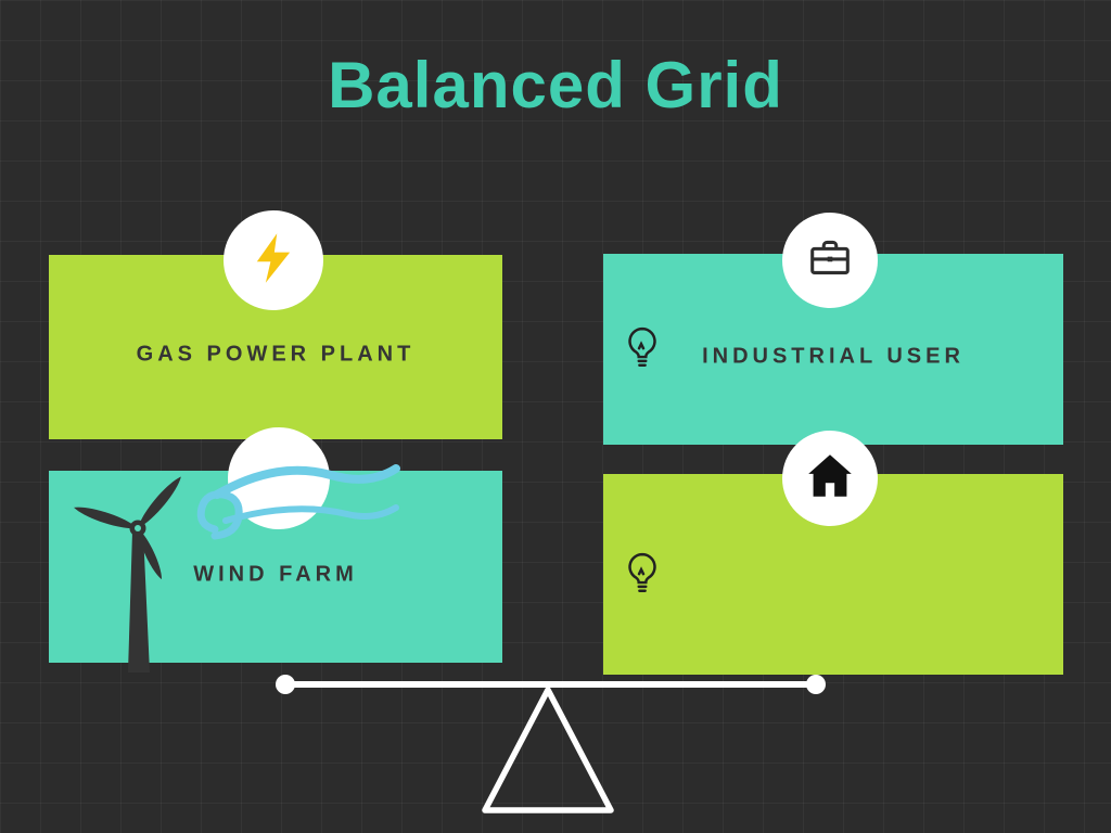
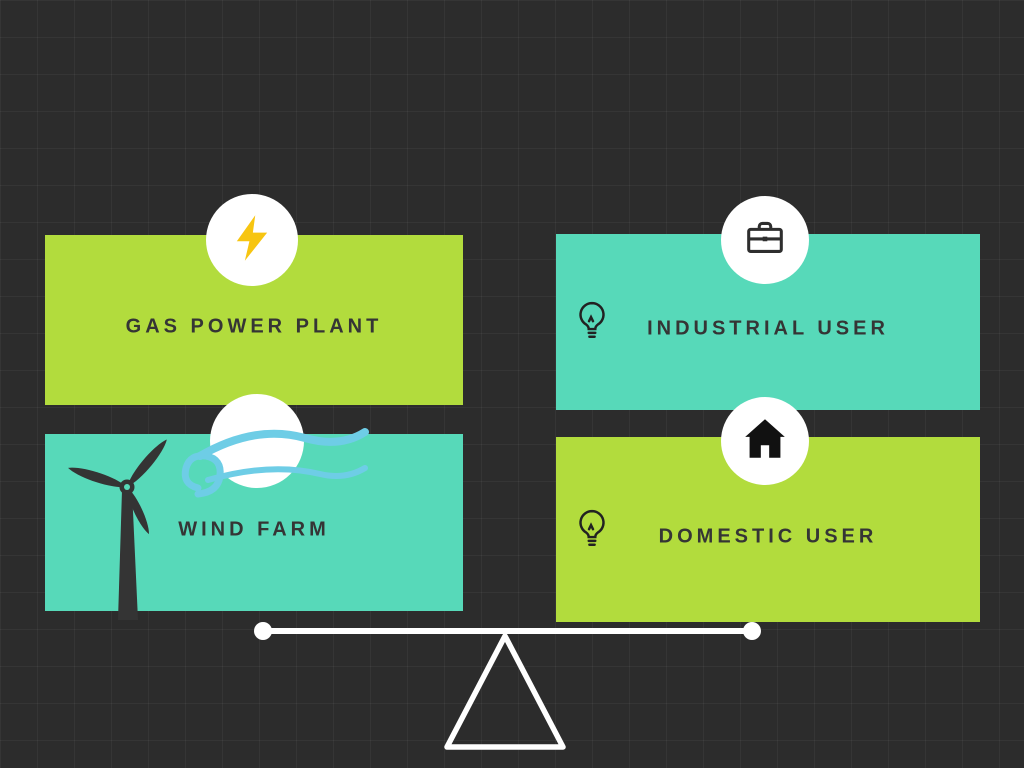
- Balanced Grid
  GAS POWER PLANT
  INDUSTRIAL USER
  WIND FARM
+ DOMESTIC USER
